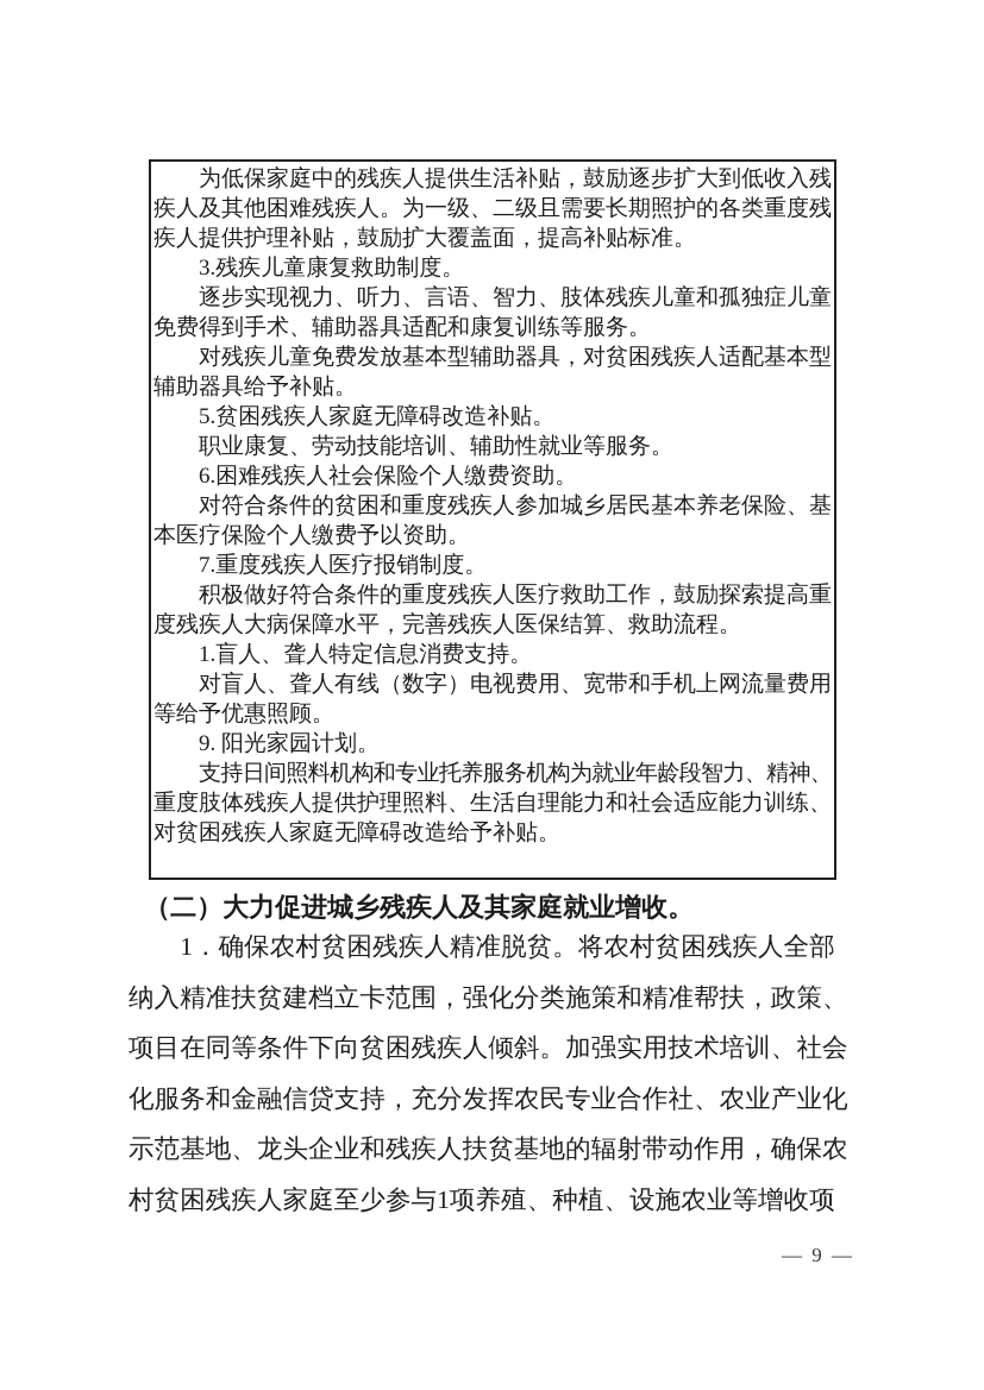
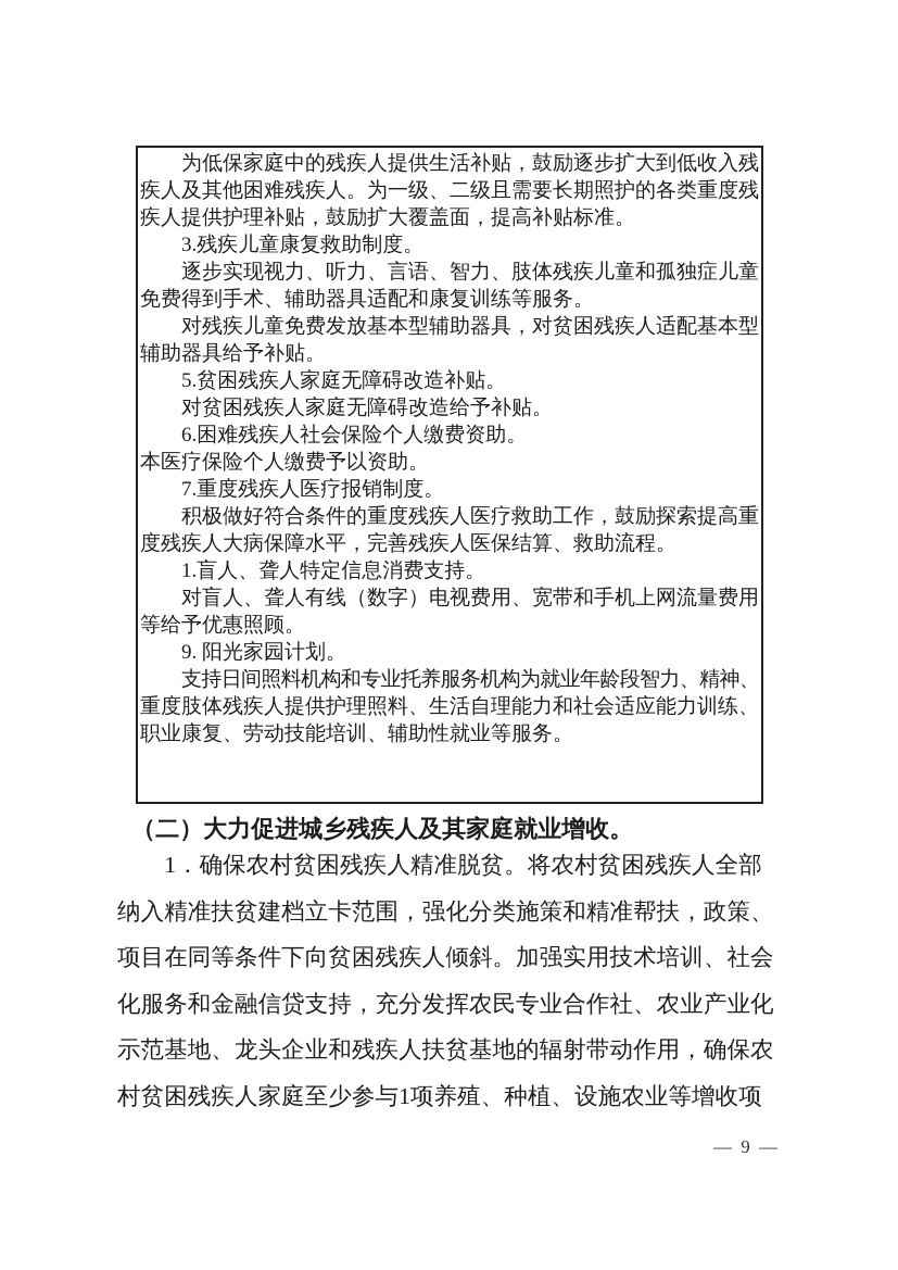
  为低保家庭中的残疾人提供生活补贴，鼓励逐步扩大到低收入残
  疾人及其他困难残疾人。为一级、二级且需要长期照护的各类重度残
  疾人提供护理补贴，鼓励扩大覆盖面，提高补贴标准。
  3.残疾儿童康复救助制度。
  逐步实现视力、听力、言语、智力、肢体残疾儿童和孤独症儿童
  免费得到手术、辅助器具适配和康复训练等服务。
  对残疾儿童免费发放基本型辅助器具，对贫困残疾人适配基本型
  辅助器具给予补贴。
  5.贫困残疾人家庭无障碍改造补贴。
- 职业康复、劳动技能培训、辅助性就业等服务。
+ 对贫困残疾人家庭无障碍改造给予补贴。
  6.困难残疾人社会保险个人缴费资助。
- 对符合条件的贫困和重度残疾人参加城乡居民基本养老保险、基
  本医疗保险个人缴费予以资助。
  7.重度残疾人医疗报销制度。
  积极做好符合条件的重度残疾人医疗救助工作，鼓励探索提高重
  度残疾人大病保障水平，完善残疾人医保结算、救助流程。
  1.盲人、聋人特定信息消费支持。
  对盲人、聋人有线（数字）电视费用、宽带和手机上网流量费用
  等给予优惠照顾。
  9. 阳光家园计划。
  支持日间照料机构和专业托养服务机构为就业年龄段智力、精神、
  重度肢体残疾人提供护理照料、生活自理能力和社会适应能力训练、
- 对贫困残疾人家庭无障碍改造给予补贴。
+ 职业康复、劳动技能培训、辅助性就业等服务。
  （二）大力促进城乡残疾人及其家庭就业增收。
  1．确保农村贫困残疾人精准脱贫。将农村贫困残疾人全部
  纳入精准扶贫建档立卡范围，强化分类施策和精准帮扶，政策、
  项目在同等条件下向贫困残疾人倾斜。加强实用技术培训、社会
  化服务和金融信贷支持，充分发挥农民专业合作社、农业产业化
  示范基地、龙头企业和残疾人扶贫基地的辐射带动作用，确保农
  村贫困残疾人家庭至少参与1项养殖、种植、设施农业等增收项
  — 9 —
